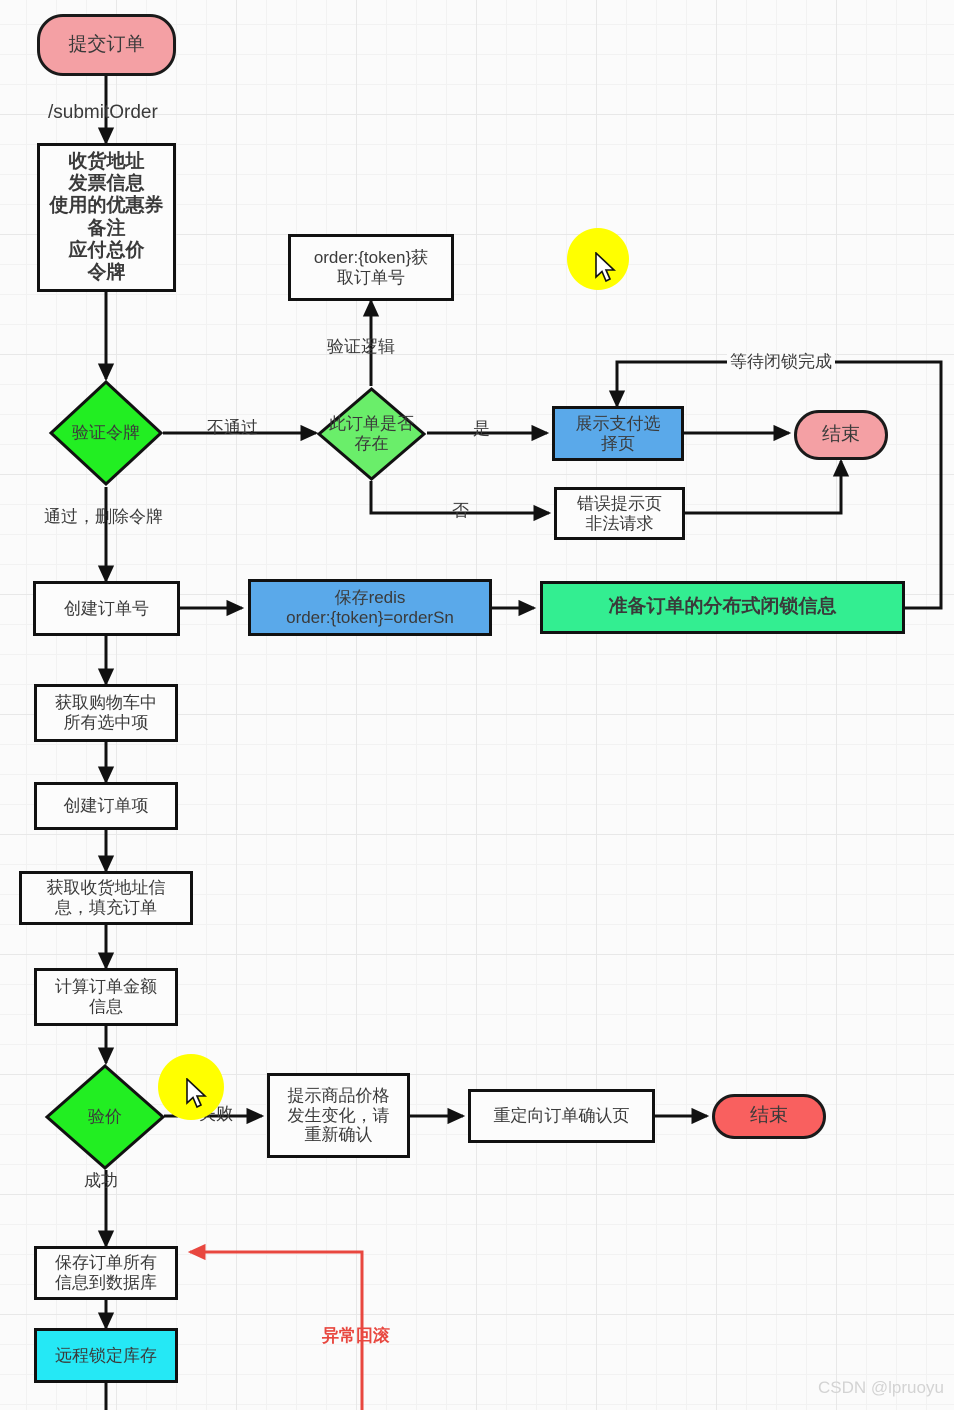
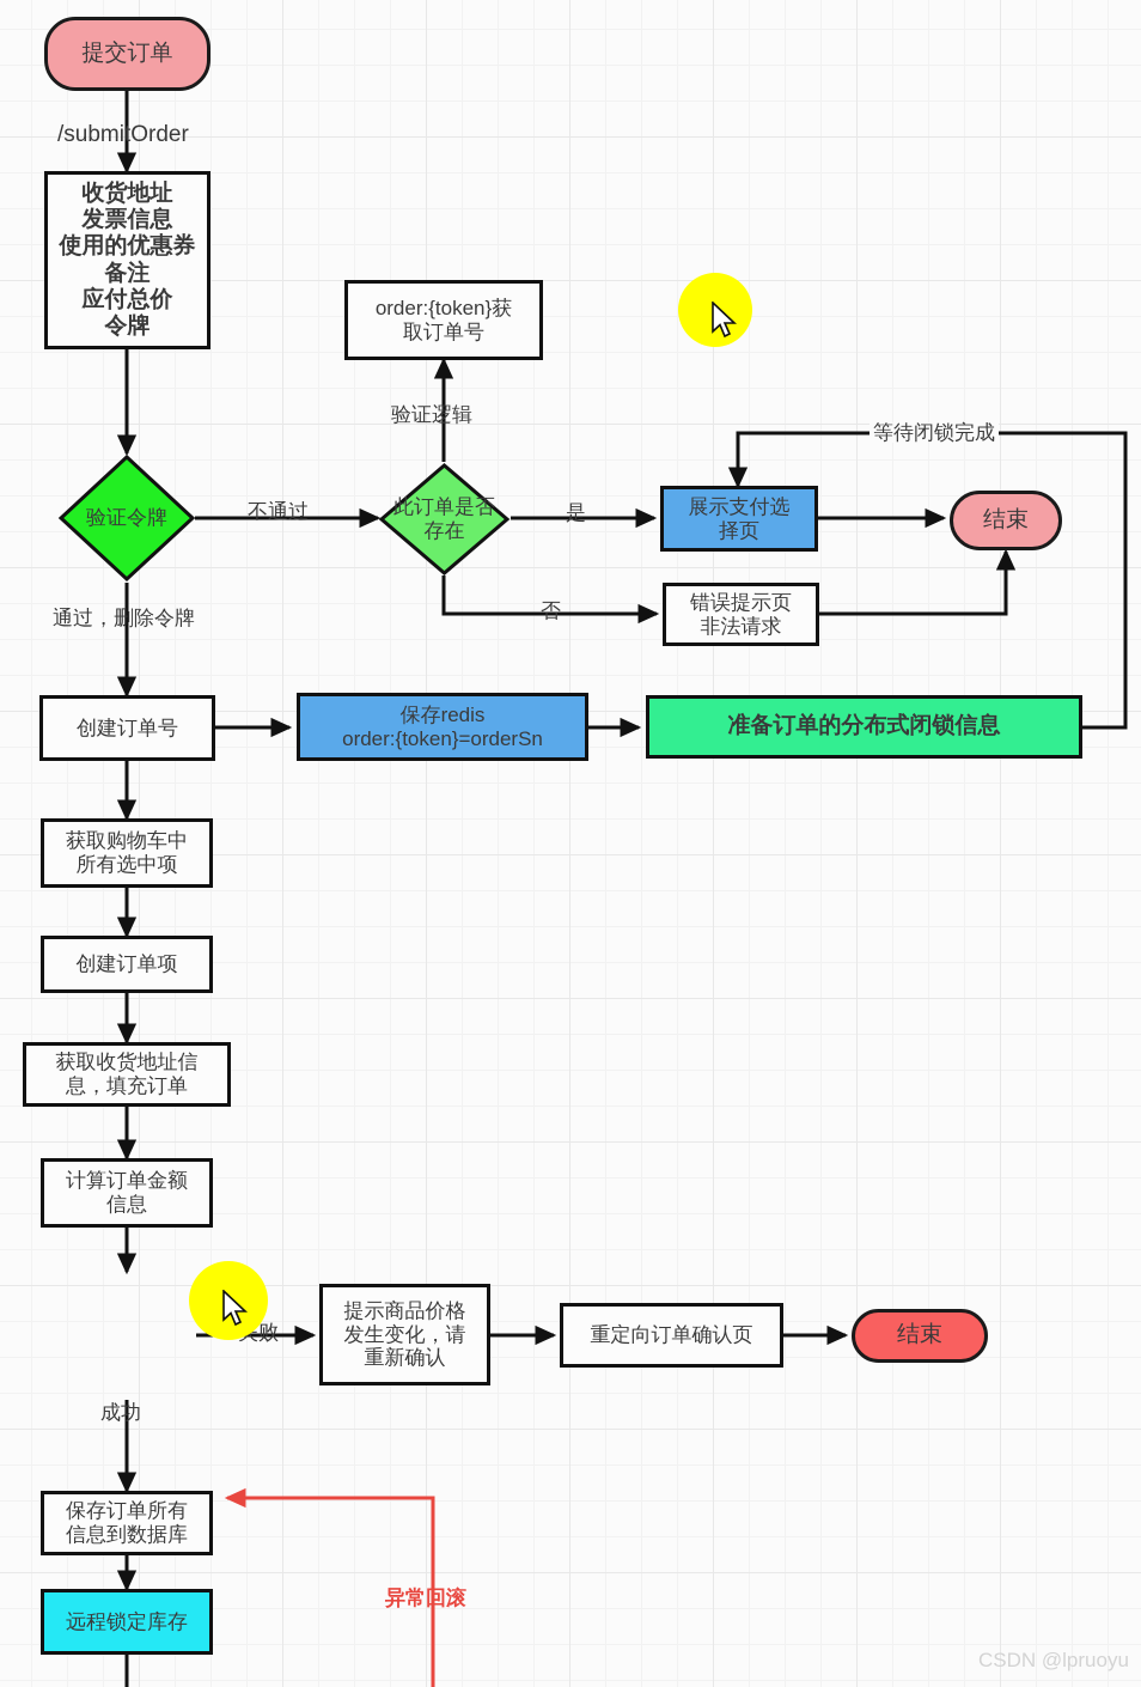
  提交订单
  收货地址
  发票信息
  使用的优惠券
  备注
  应付总价
  令牌
  验证令牌
  order:{token}获
  取订单号
  此订单是否
  存在
  展示支付选
  择页
  结束
  错误提示页
  非法请求
  创建订单号
  保存redis
  order:{token}=orderSn
  准备订单的分布式闭锁信息
  获取购物车中
  所有选中项
  创建订单项
  获取收货地址信
  息，填充订单
  计算订单金额
  信息
- 验价
  提示商品价格
  发生变化，请
  重新确认
  重定向订单确认页
  结束
  保存订单所有
  信息到数据库
  远程锁定库存
  /submitOrder
  验证逻辑
  不通过
  通过，删除令牌
  是
  否
  等待闭锁完成
  成功
  异常回滚
  CSDN @lpruoyu
